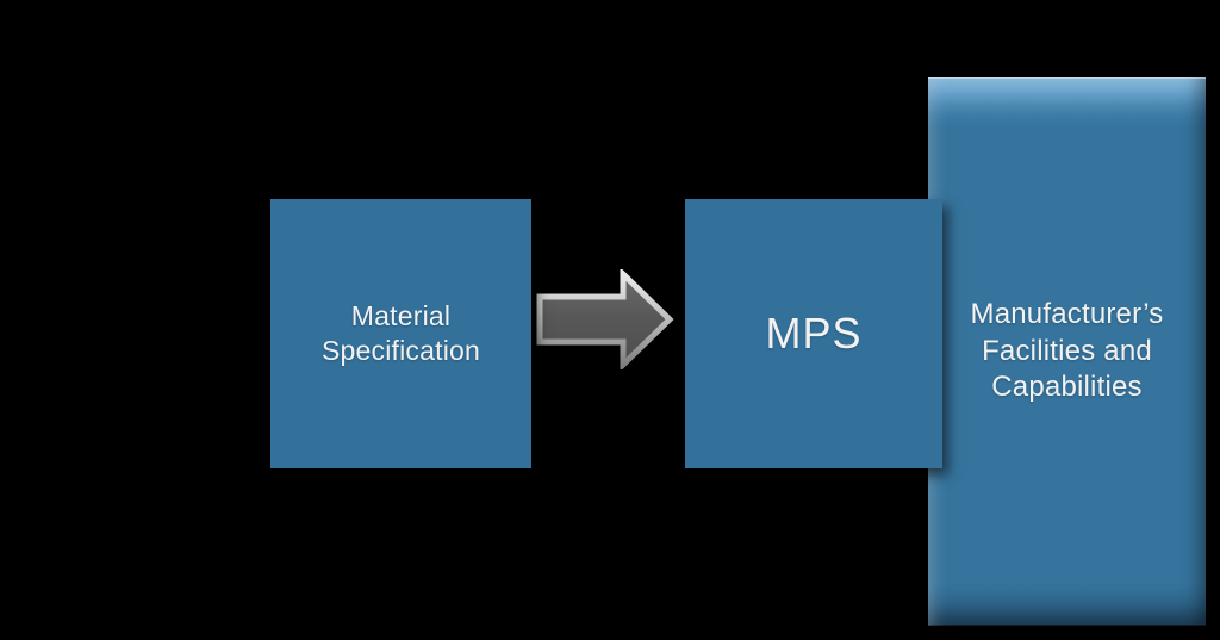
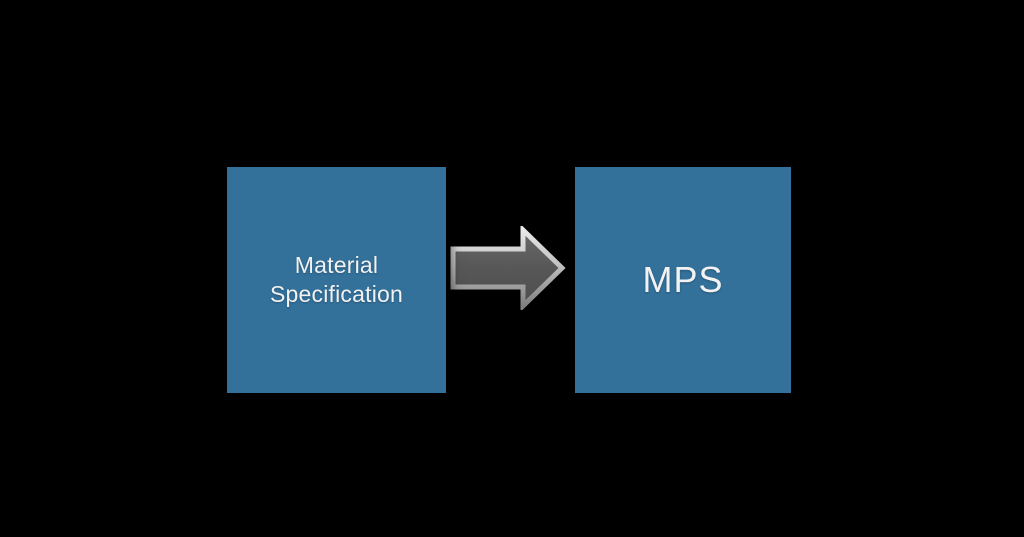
  Material
  Specification
  MPS
- Manufacturer’s
- Facilities and
- Capabilities
